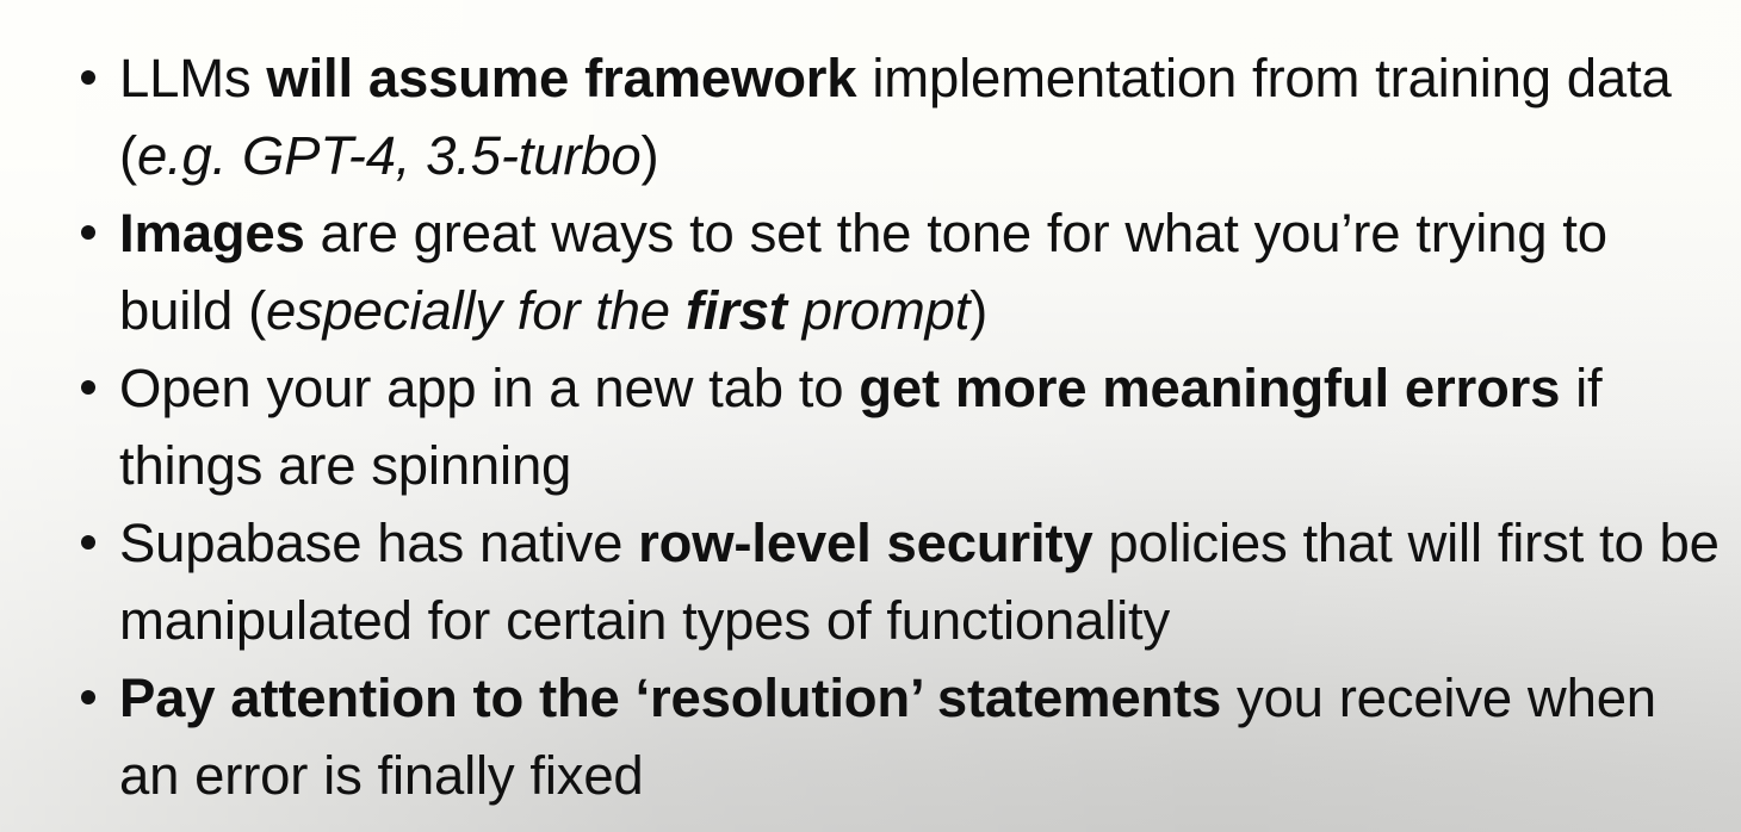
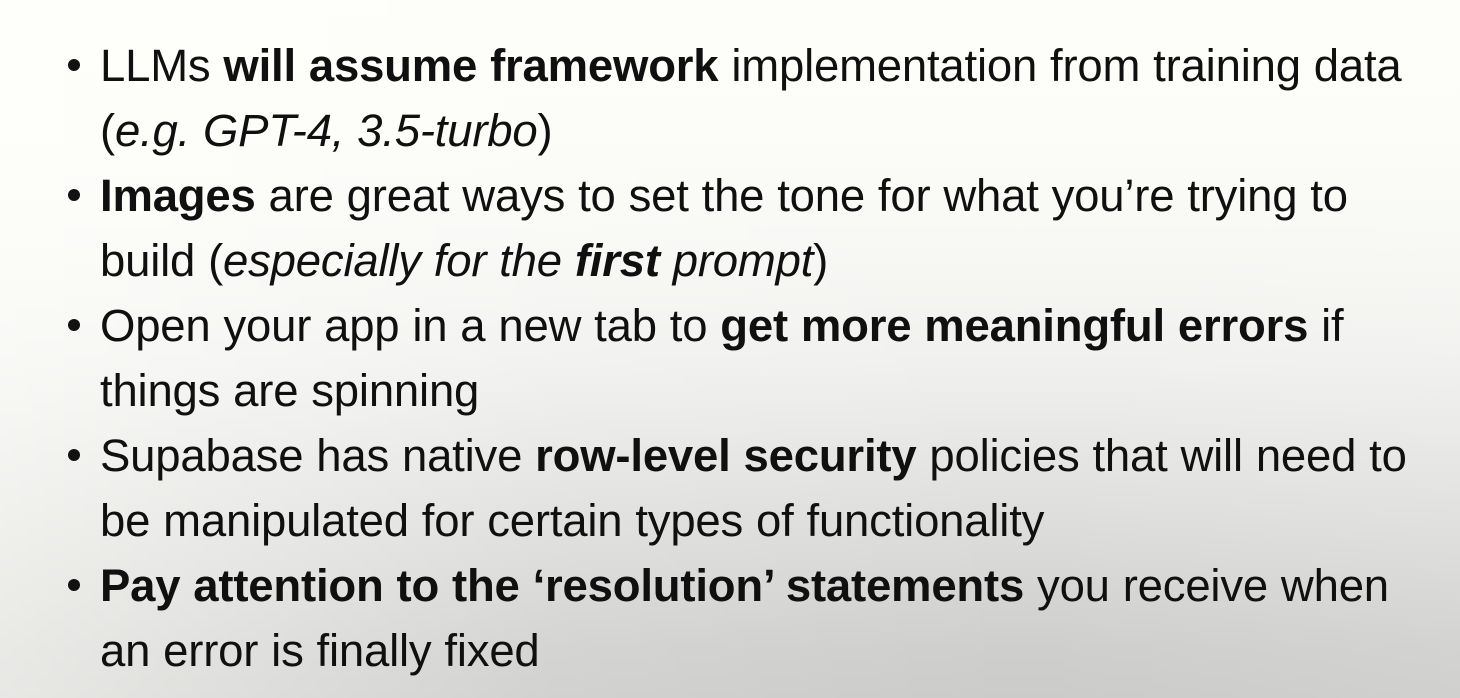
  LLMs will assume framework implementation from training data (e.g. GPT-4, 3.5-turbo)
  Images are great ways to set the tone for what you’re trying to build (especially for the first prompt)
  Open your app in a new tab to get more meaningful errors if things are spinning
- Supabase has native row-level security policies that will first to be manipulated for certain types of functionality
+ Supabase has native row-level security policies that will need to be manipulated for certain types of functionality
  Pay attention to the ‘resolution’ statements you receive when an error is finally fixed
